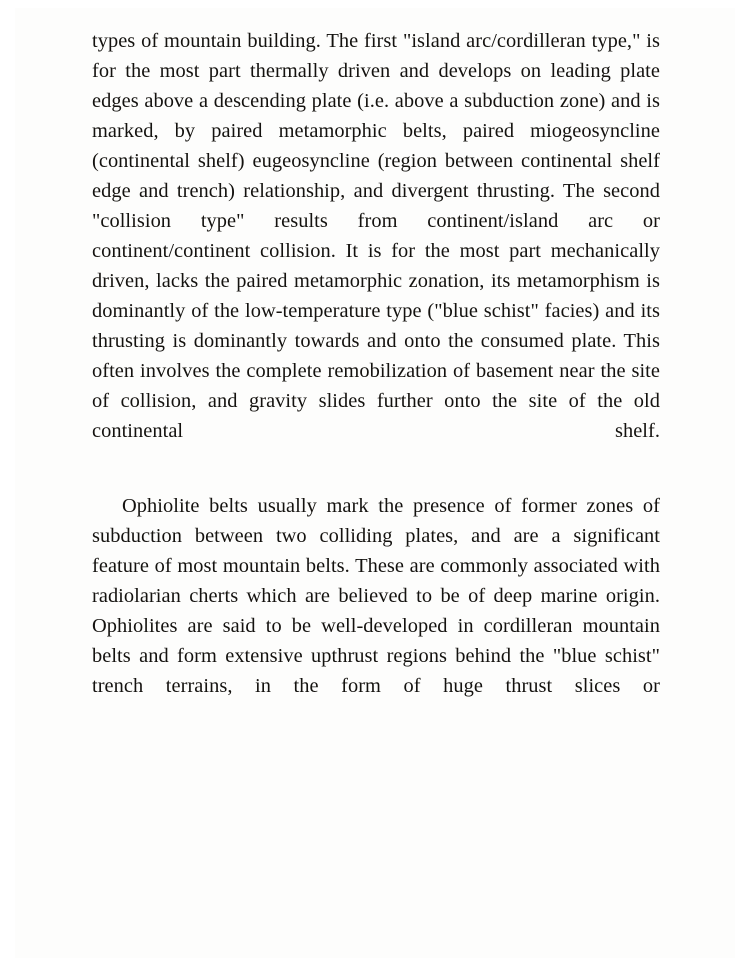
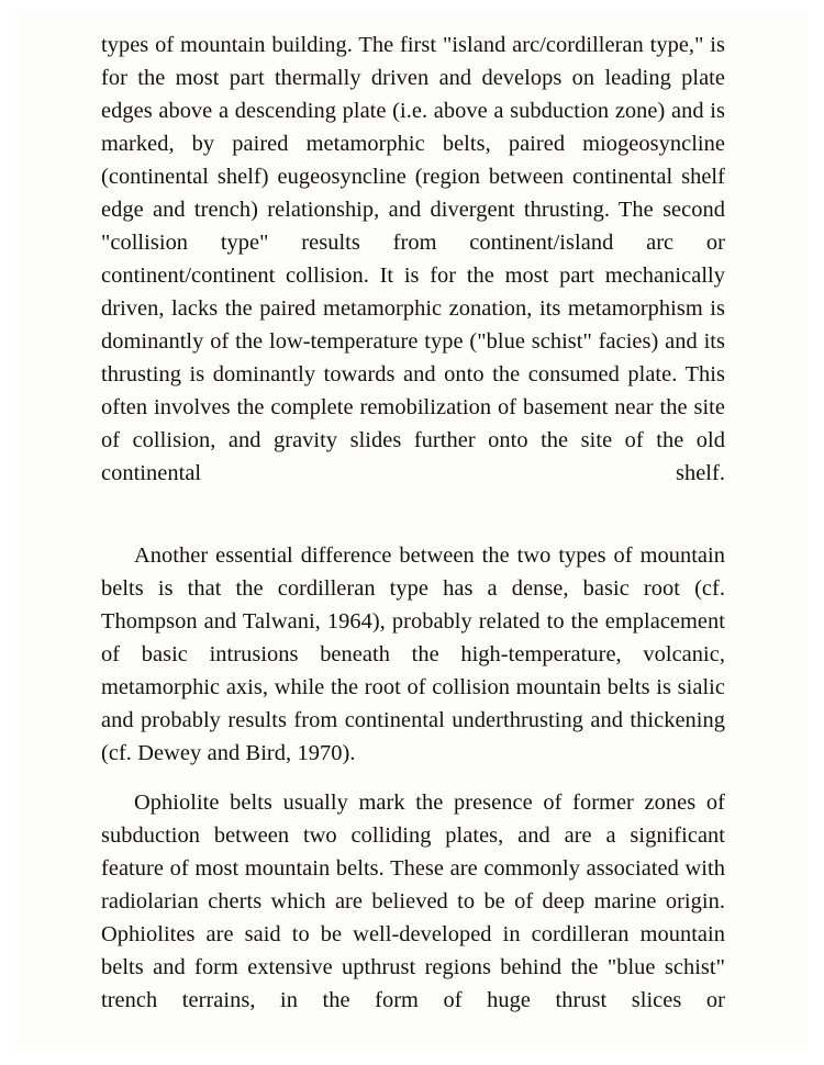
  types of mountain building. The first "island arc/cordilleran type," is for the most part thermally driven and develops on leading plate edges above a descending plate (i.e. above a subduction zone) and is marked, by paired metamorphic belts, paired miogeosyncline (continental shelf) eugeosyncline (region between continental shelf edge and trench) relationship, and divergent thrusting. The second "collision type" results from continent/island arc or continent/continent collision. It is for the most part mechanically driven, lacks the paired metamorphic zonation, its metamorphism is dominantly of the low-temperature type ("blue schist" facies) and its thrusting is dominantly towards and onto the consumed plate. This often involves the complete remobilization of basement near the site of collision, and gravity slides further onto the site of the old continental shelf.
+ Another essential difference between the two types of mountain belts is that the cordilleran type has a dense, basic root (cf. Thompson and Talwani, 1964), probably related to the emplacement of basic intrusions beneath the high-temperature, volcanic, metamorphic axis, while the root of collision mountain belts is sialic and probably results from continental underthrusting and thickening (cf. Dewey and Bird, 1970).
  Ophiolite belts usually mark the presence of former zones of subduction between two colliding plates, and are a significant feature of most mountain belts. These are commonly associated with radiolarian cherts which are believed to be of deep marine origin. Ophiolites are said to be well-developed in cordilleran mountain belts and form extensive upthrust regions behind the "blue schist" trench terrains, in the form of huge thrust slices or
